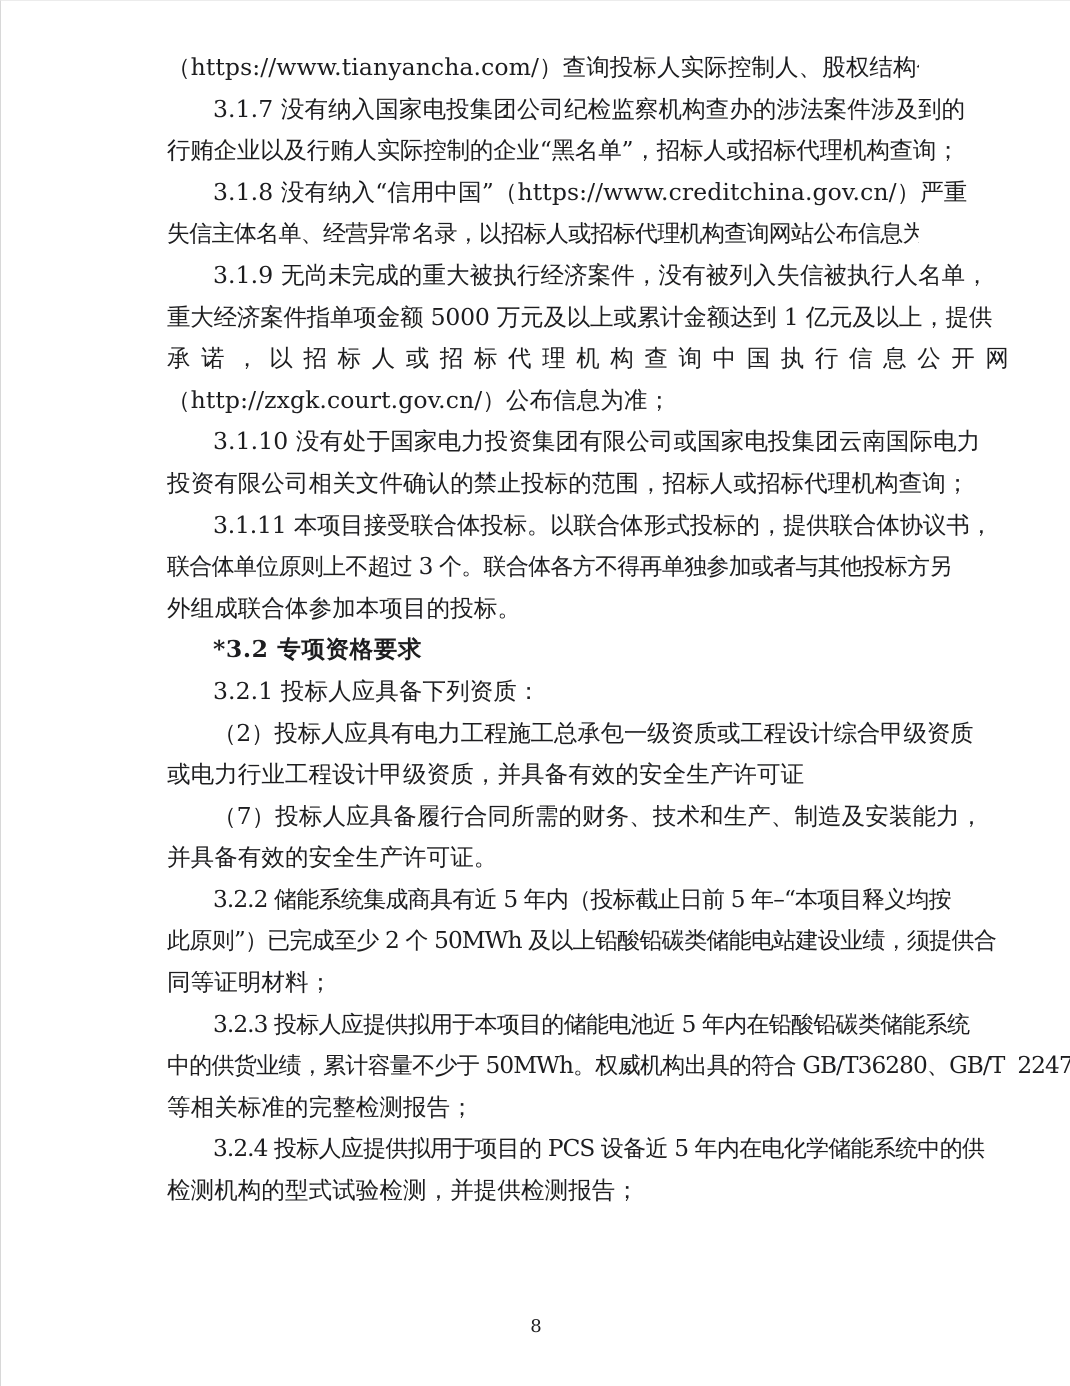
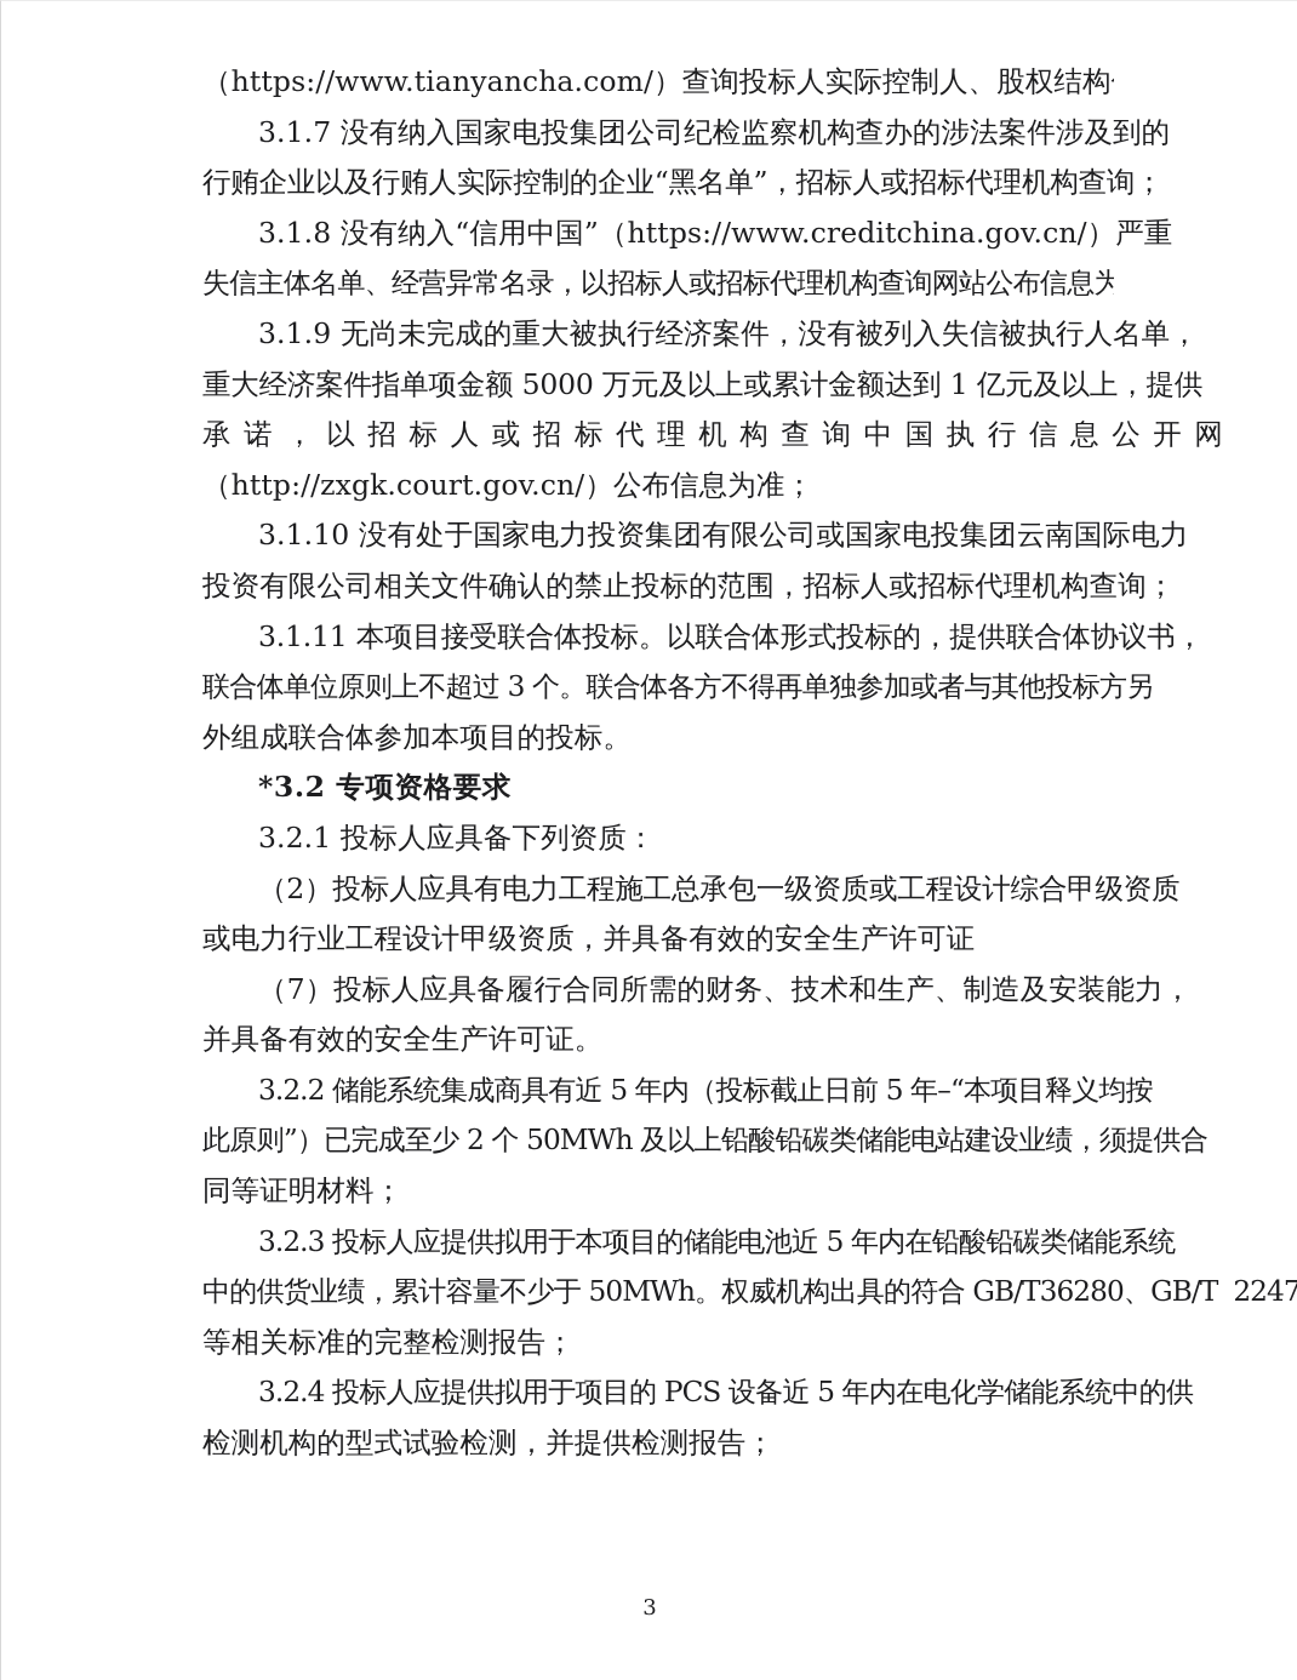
  （https://www.tianyancha.com/）查询投标人实际控制人、股权结构
  3.1.7 没有纳入国家电投集团公司纪检监察机构查办的涉法案件涉及到的
  行贿企业以及行贿人实际控制的企业“黑名单”，招标人或招标代理机构查询；
  3.1.8 没有纳入“信用中国”（https://www.creditchina.gov.cn/）严重
  失信主体名单、经营异常名录，以招标人或招标代理机构查询网站公布信息为
  3.1.9 无尚未完成的重大被执行经济案件，没有被列入失信被执行人名单，
  重大经济案件指单项金额 5000 万元及以上或累计金额达到 1 亿元及以上，提供
  承诺，以招标人或招标代理机构查询中国执行信息公开网
  （http://zxgk.court.gov.cn/）公布信息为准；
  3.1.10 没有处于国家电力投资集团有限公司或国家电投集团云南国际电力
  投资有限公司相关文件确认的禁止投标的范围，招标人或招标代理机构查询；
  3.1.11 本项目接受联合体投标。以联合体形式投标的，提供联合体协议书，
  联合体单位原则上不超过 3 个。联合体各方不得再单独参加或者与其他投标方另
  外组成联合体参加本项目的投标。
  *3.2 专项资格要求
  3.2.1 投标人应具备下列资质：
  （2）投标人应具有电力工程施工总承包一级资质或工程设计综合甲级资质
  或电力行业工程设计甲级资质，并具备有效的安全生产许可证
  （7）投标人应具备履行合同所需的财务、技术和生产、制造及安装能力，
  并具备有效的安全生产许可证。
  3.2.2 储能系统集成商具有近 5 年内（投标截止日前 5 年–“本项目释义均按
  此原则”）已完成至少 2 个 50MWh 及以上铅酸铅碳类储能电站建设业绩，须提供合
  同等证明材料；
  3.2.3 投标人应提供拟用于本项目的储能电池近 5 年内在铅酸铅碳类储能系统
  中的供货业绩，累计容量不少于 50MWh。权威机构出具的符合 GB/T36280、GB/T 2247
  等相关标准的完整检测报告；
  3.2.4 投标人应提供拟用于项目的 PCS 设备近 5 年内在电化学储能系统中的供
  检测机构的型式试验检测，并提供检测报告；
- 8
+ 3
